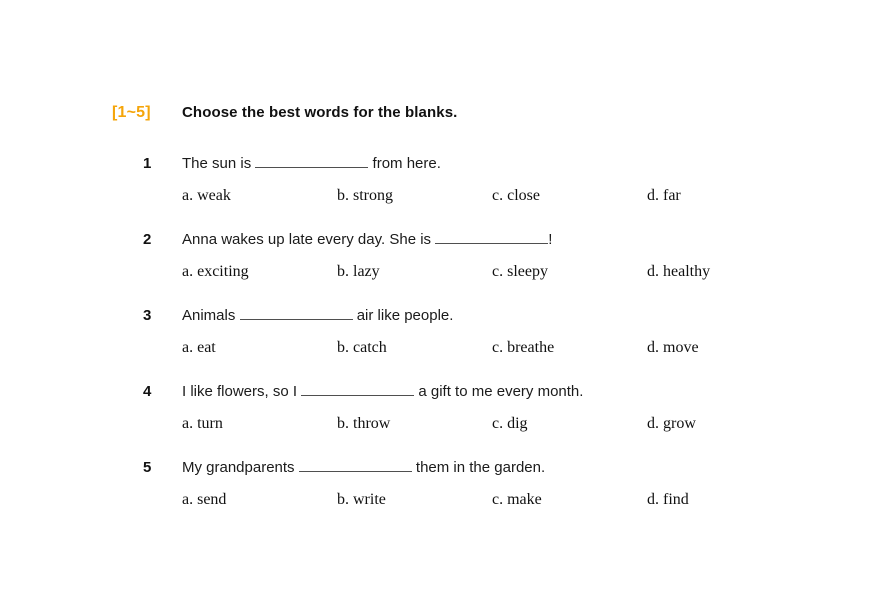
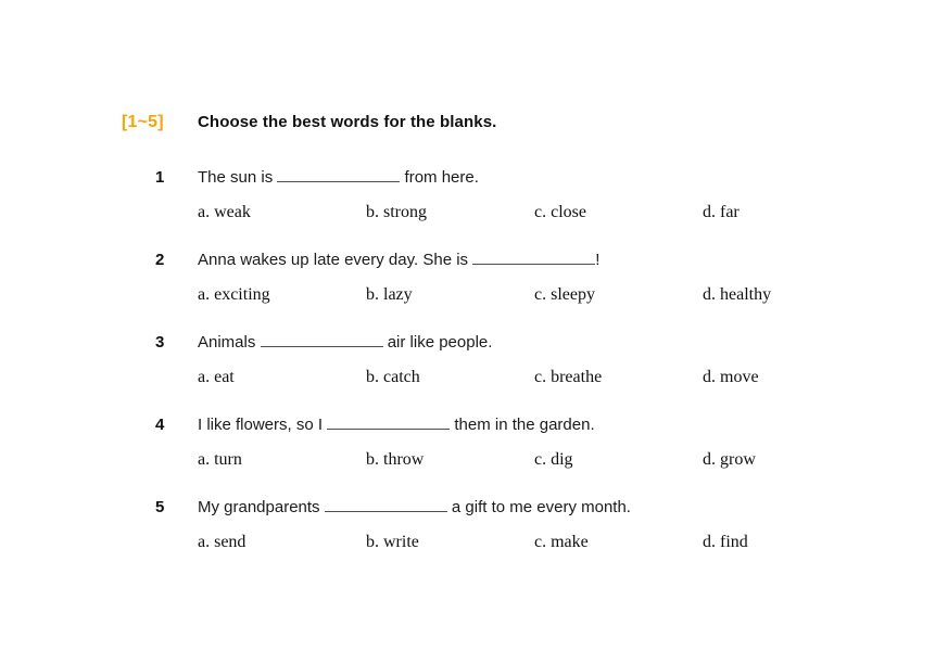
  [1~5]
  Choose the best words for the blanks.
  1
  The sun is from here.
  a. weak
  b. strong
  c. close
  d. far
  2
  Anna wakes up late every day. She is !
  a. exciting
  b. lazy
  c. sleepy
  d. healthy
  3
  Animals air like people.
  a. eat
  b. catch
  c. breathe
  d. move
  4
- I like flowers, so I a gift to me every month.
+ I like flowers, so I them in the garden.
  a. turn
  b. throw
  c. dig
  d. grow
  5
- My grandparents them in the garden.
+ My grandparents a gift to me every month.
  a. send
  b. write
  c. make
  d. find
